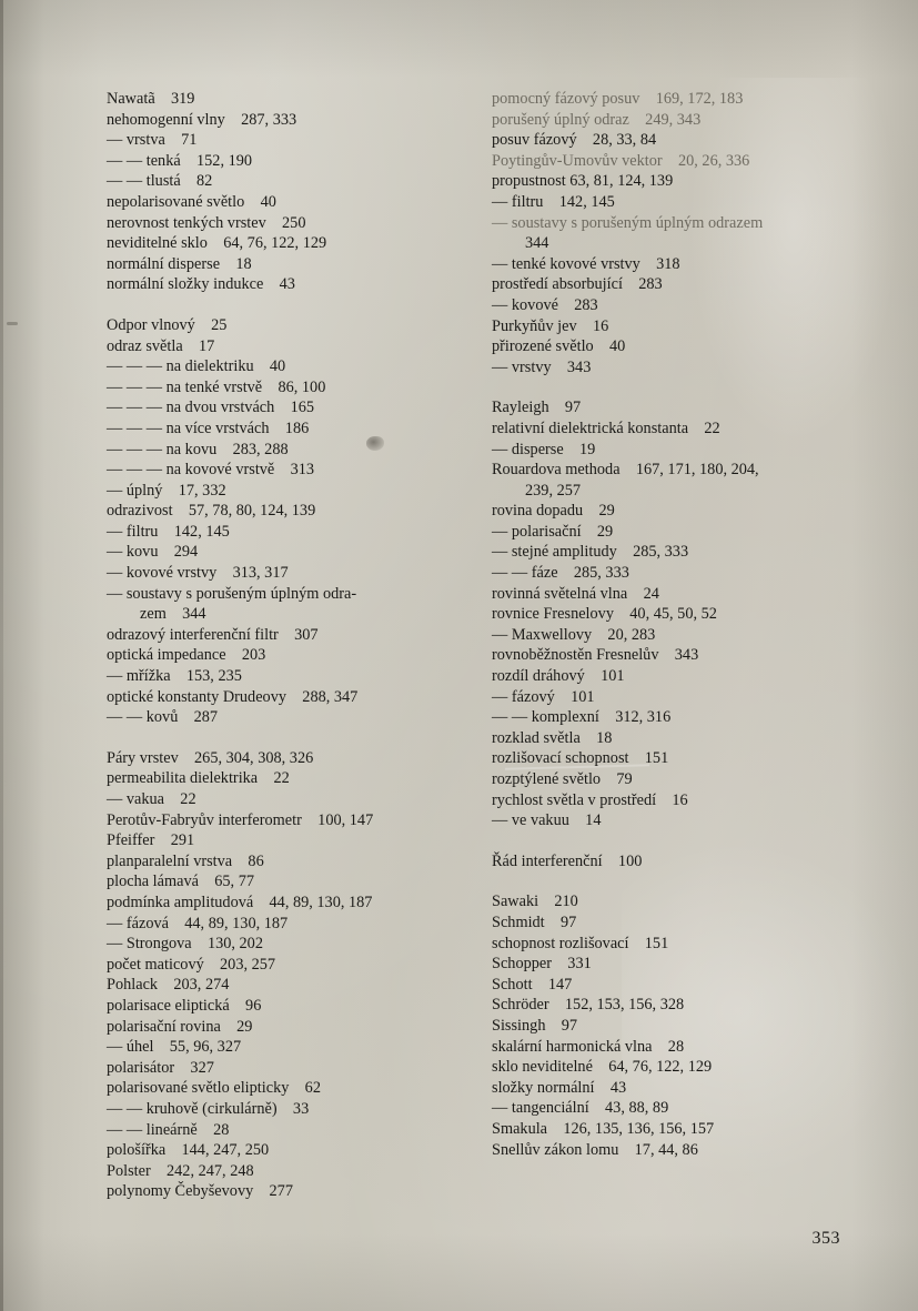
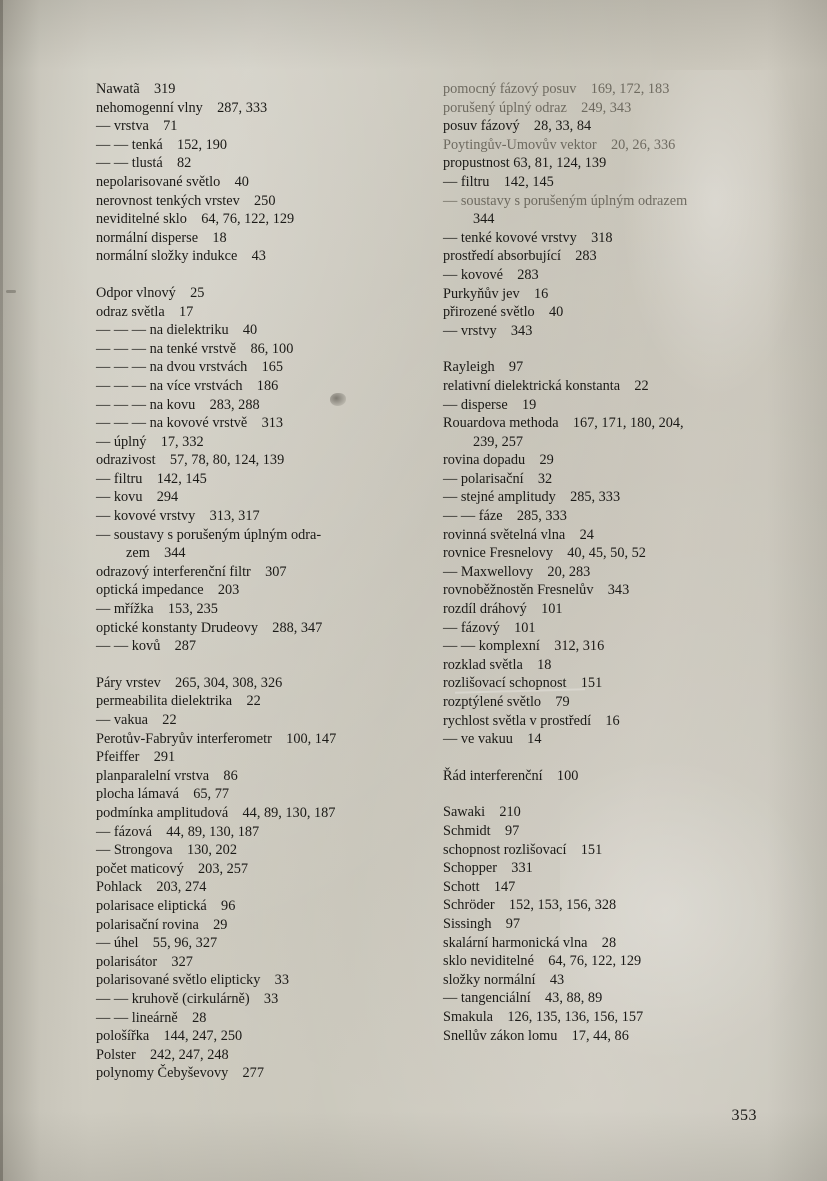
  Nawatã 319
  nehomogenní vlny 287, 333
  — vrstva 71
  — — tenká 152, 190
  — — tlustá 82
  nepolarisované světlo 40
  nerovnost tenkých vrstev 250
  neviditelné sklo 64, 76, 122, 129
  normální disperse 18
  normální složky indukce 43
  Odpor vlnový 25
  odraz světla 17
  — — — na dielektriku 40
  — — — na tenké vrstvě 86, 100
  — — — na dvou vrstvách 165
  — — — na více vrstvách 186
  — — — na kovu 283, 288
  — — — na kovové vrstvě 313
  — úplný 17, 332
  odrazivost 57, 78, 80, 124, 139
  — filtru 142, 145
  — kovu 294
  — kovové vrstvy 313, 317
  — soustavy s porušeným úplným odra-
  zem 344
  odrazový interferenční filtr 307
  optická impedance 203
  — mřížka 153, 235
  optické konstanty Drudeovy 288, 347
  — — kovů 287
  Páry vrstev 265, 304, 308, 326
  permeabilita dielektrika 22
  — vakua 22
  Perotův-Fabryův interferometr 100, 147
  Pfeiffer 291
  planparalelní vrstva 86
  plocha lámavá 65, 77
  podmínka amplitudová 44, 89, 130, 187
  — fázová 44, 89, 130, 187
  — Strongova 130, 202
  počet maticový 203, 257
  Pohlack 203, 274
  polarisace eliptická 96
  polarisační rovina 29
  — úhel 55, 96, 327
  polarisátor 327
- polarisované světlo elipticky 62
+ polarisované světlo elipticky 33
  — — kruhově (cirkulárně) 33
  — — lineárně 28
  pološířka 144, 247, 250
  Polster 242, 247, 248
  polynomy Čebyševovy 277
  pomocný fázový posuv 169, 172, 183
  porušený úplný odraz 249, 343
  posuv fázový 28, 33, 84
  Poytingův-Umovův vektor 20, 26, 336
  propustnost 63, 81, 124, 139
  — filtru 142, 145
  — soustavy s porušeným úplným odrazem
  344
  — tenké kovové vrstvy 318
  prostředí absorbující 283
  — kovové 283
  Purkyňův jev 16
  přirozené světlo 40
  — vrstvy 343
  Rayleigh 97
  relativní dielektrická konstanta 22
  — disperse 19
  Rouardova methoda 167, 171, 180, 204,
  239, 257
  rovina dopadu 29
- — polarisační 29
+ — polarisační 32
  — stejné amplitudy 285, 333
  — — fáze 285, 333
  rovinná světelná vlna 24
  rovnice Fresnelovy 40, 45, 50, 52
  — Maxwellovy 20, 283
  rovnoběžnostěn Fresnelův 343
  rozdíl dráhový 101
  — fázový 101
  — — komplexní 312, 316
  rozklad světla 18
  rozlišovací schopnost 151
  rozptýlené světlo 79
  rychlost světla v prostředí 16
  — ve vakuu 14
  Řád interferenční 100
  Sawaki 210
  Schmidt 97
  schopnost rozlišovací 151
  Schopper 331
  Schott 147
  Schröder 152, 153, 156, 328
  Sissingh 97
  skalární harmonická vlna 28
  sklo neviditelné 64, 76, 122, 129
  složky normální 43
  — tangenciální 43, 88, 89
  Smakula 126, 135, 136, 156, 157
  Snellův zákon lomu 17, 44, 86
  353
